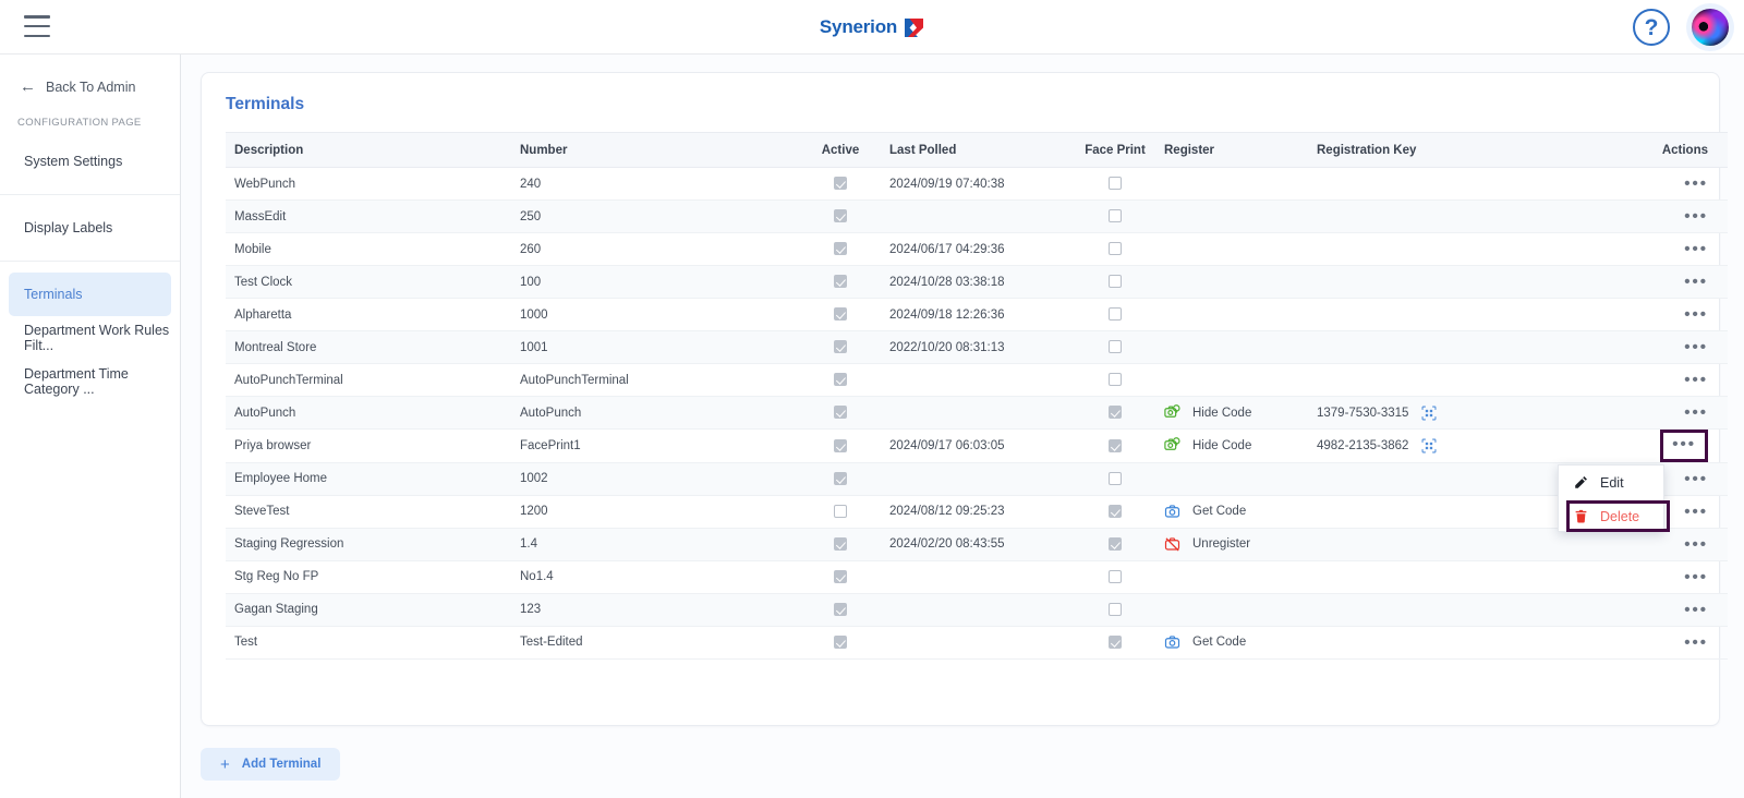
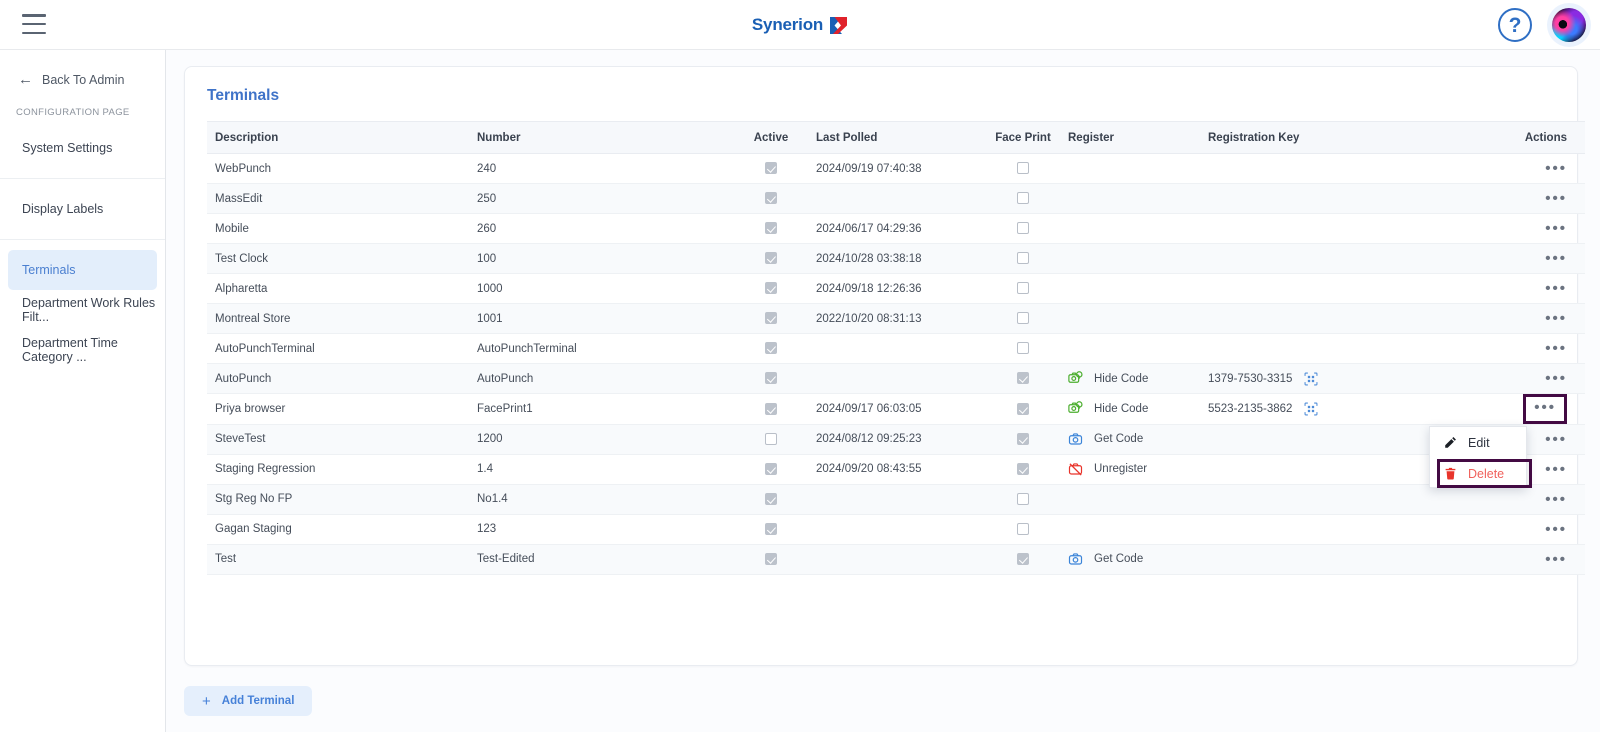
  Synerion
  ?
  ←
  Back To Admin
  CONFIGURATION PAGE
  System Settings
  Display Labels
  Terminals
  Department Work Rules Filt...
  Department Time Category ...
  Terminals
  Description	Number	Active	Last Polled	Face Print	Register	Registration Key	Actions
  WebPunch	240		2024/09/19 07:40:38				•••
  MassEdit	250						•••
  Mobile	260		2024/06/17 04:29:36				•••
  Test Clock	100		2024/10/28 03:38:18				•••
  Alpharetta	1000		2024/09/18 12:26:36				•••
  Montreal Store	1001		2022/10/20 08:31:13				•••
  AutoPunchTerminal	AutoPunchTerminal						•••
  AutoPunch	AutoPunch				Hide Code	1379-7530-3315	•••
- Priya browser	FacePrint1		2024/09/17 06:03:05		Hide Code	4982-2135-3862	•••
+ Priya browser	FacePrint1		2024/09/17 06:03:05		Hide Code	5523-2135-3862	•••
- Employee Home	1002						•••
  SteveTest	1200		2024/08/12 09:25:23		Get Code		•••
- Staging Regression	1.4		2024/02/20 08:43:55		Unregister		•••
+ Staging Regression	1.4		2024/09/20 08:43:55		Unregister		•••
  Stg Reg No FP	No1.4						•••
  Gagan Staging	123						•••
  Test	Test-Edited				Get Code		•••
  +
  Add Terminal
  Edit
  Delete
